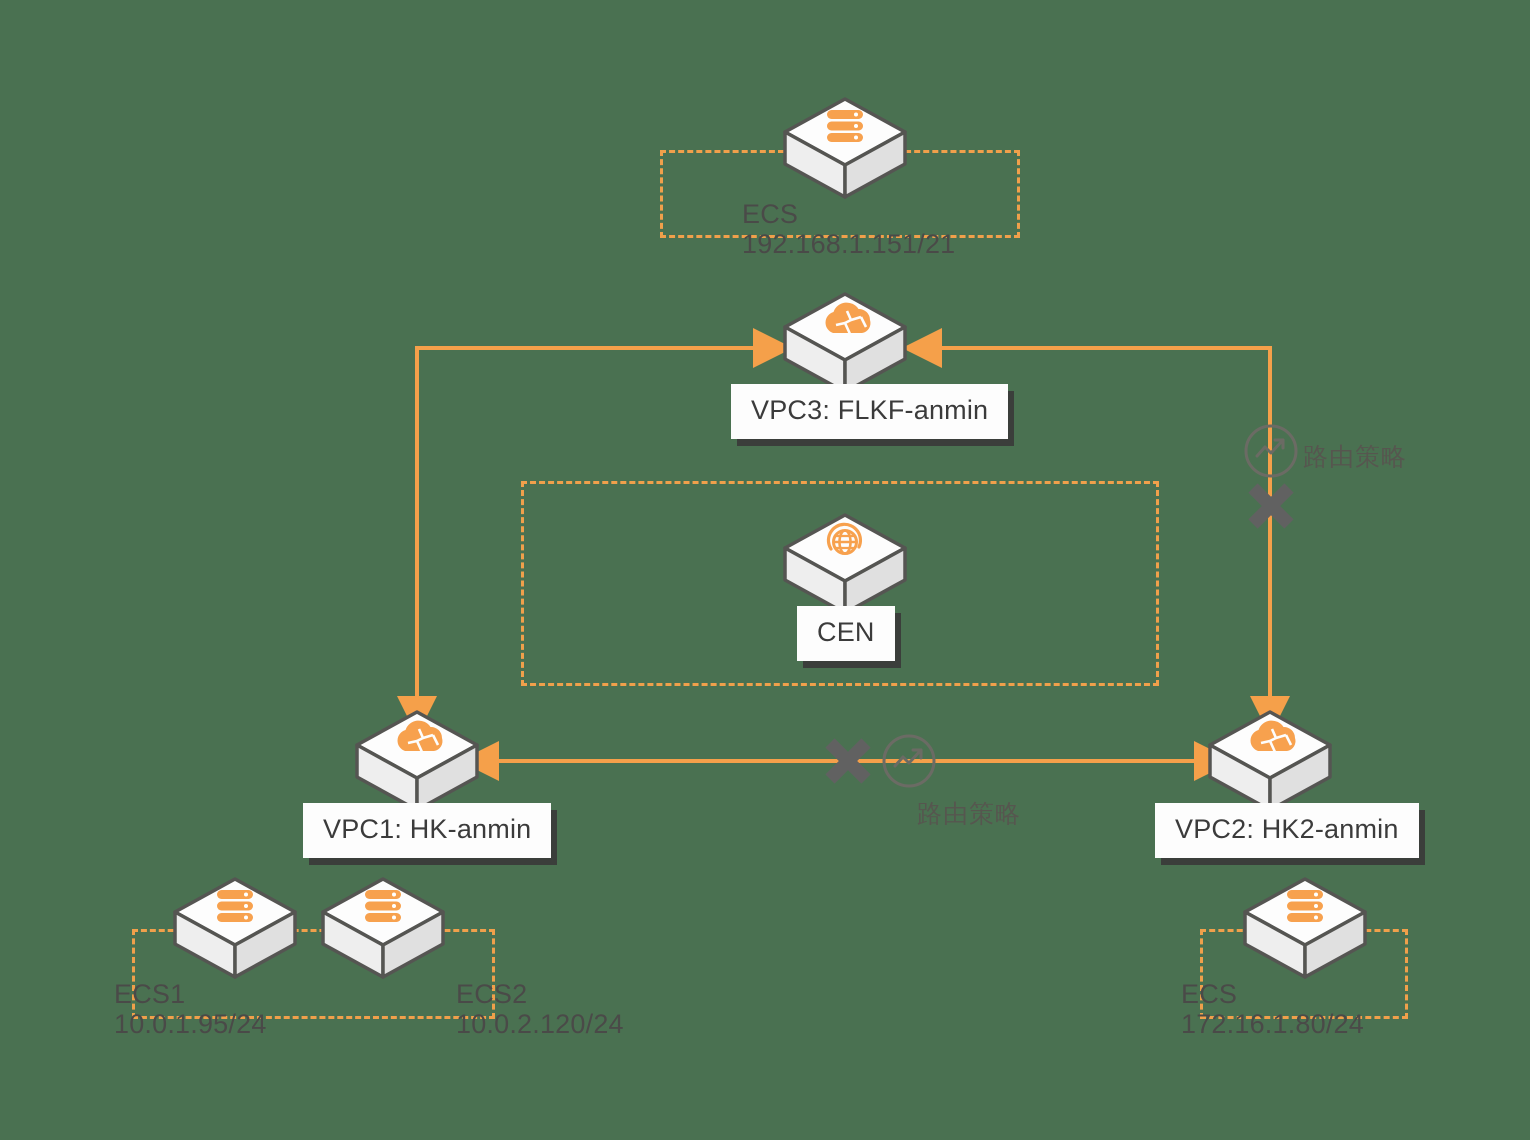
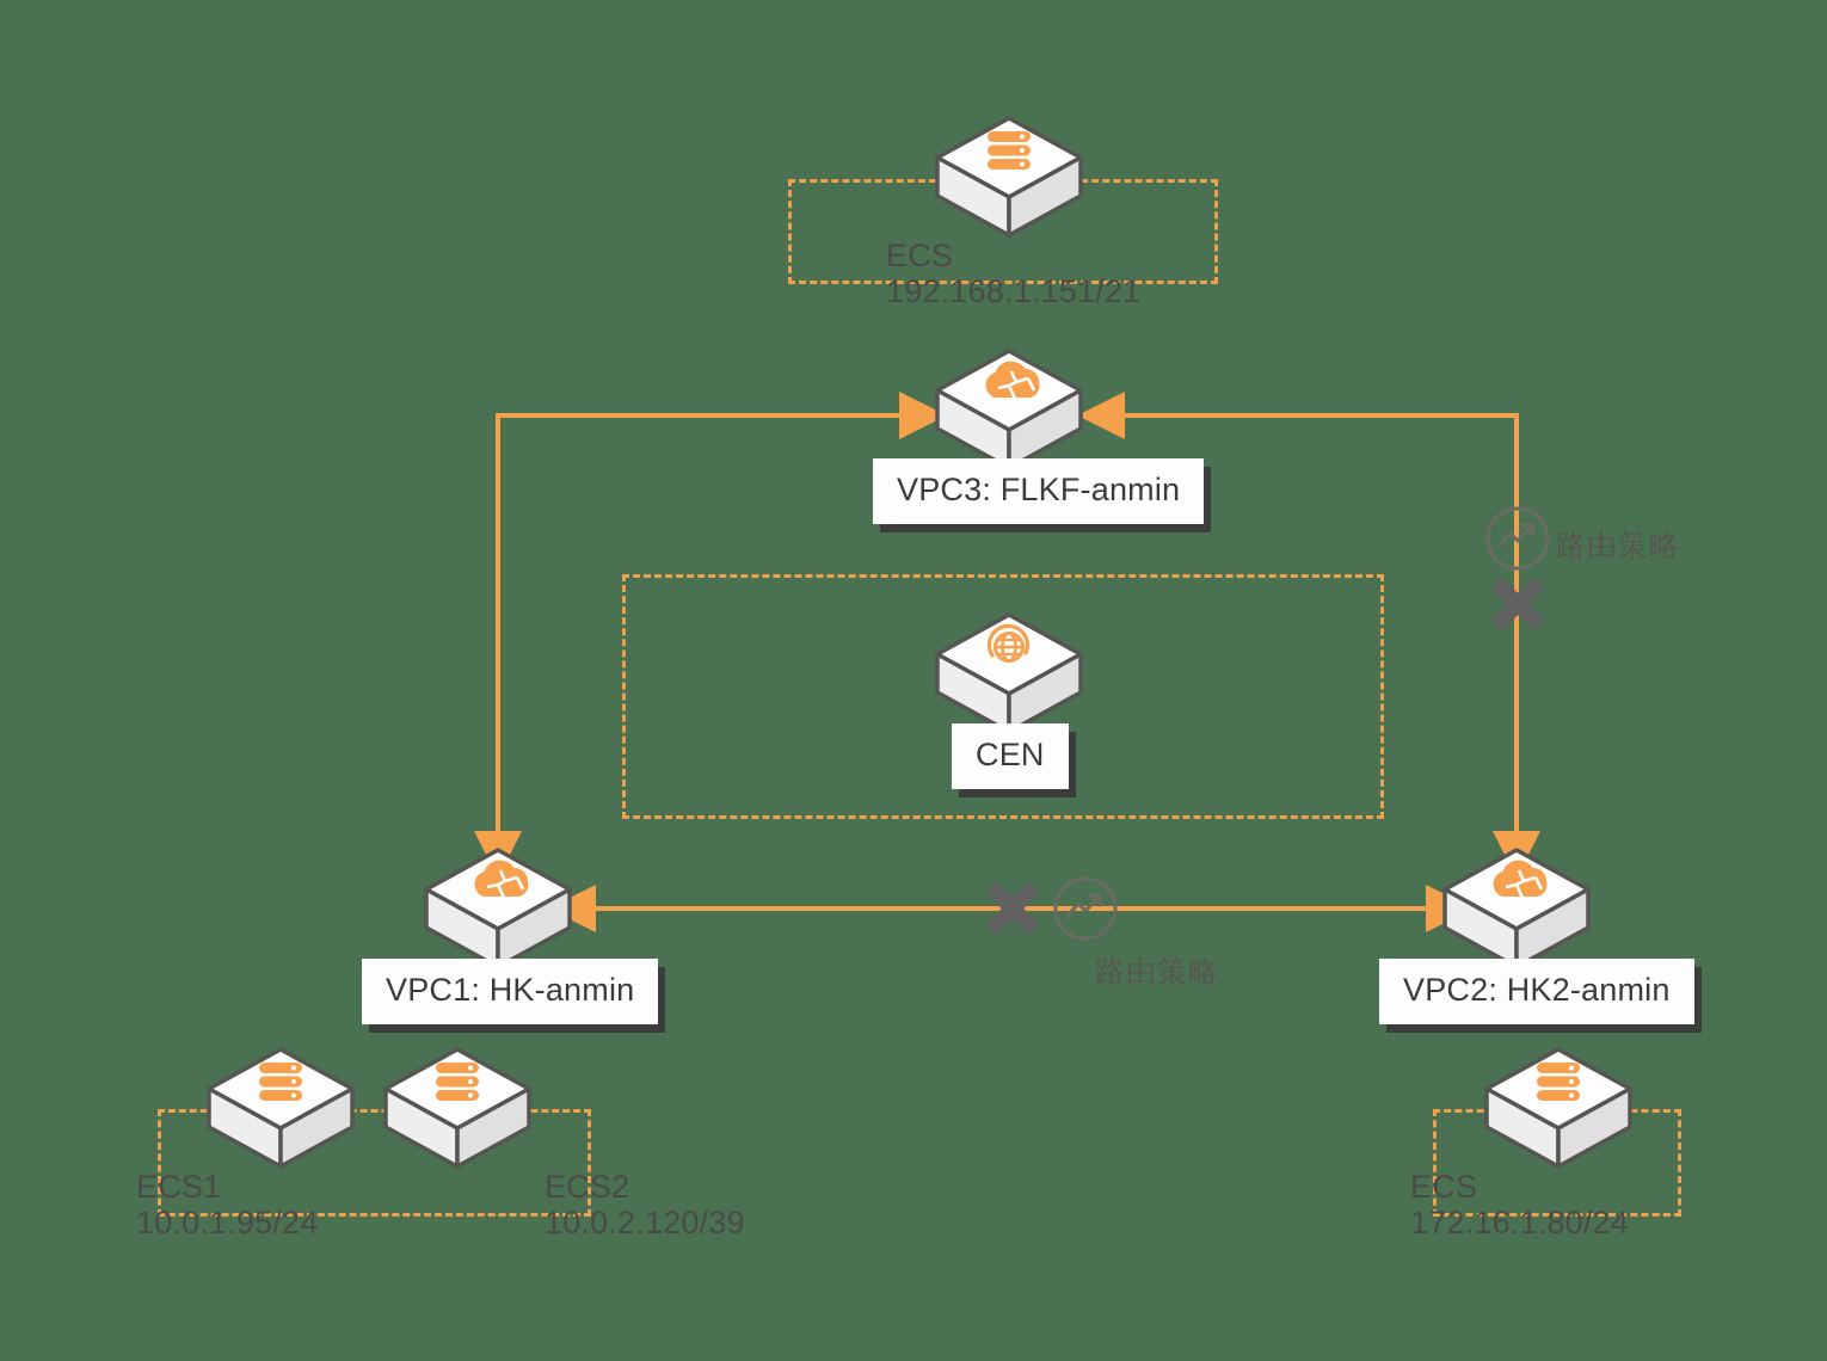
  ECS
  192.168.1.151/21
  VPC3: FLKF-anmin
  CEN
  VPC1: HK-anmin
  VPC2: HK2-anmin
  ECS1
  10.0.1.95/24
  ECS2
- 10.0.2.120/24
+ 10.0.2.120/39
  ECS
  172.16.1.80/24
  路由策略
  路由策略
